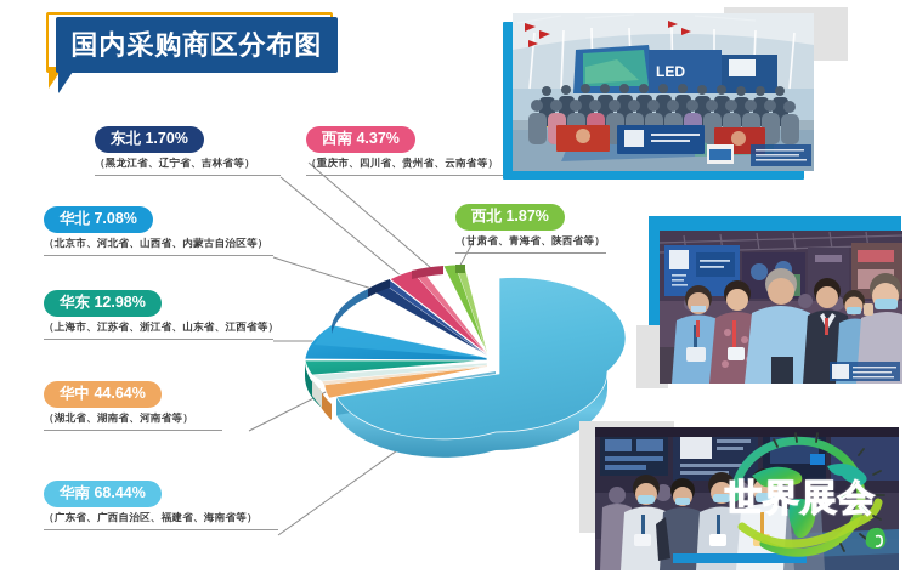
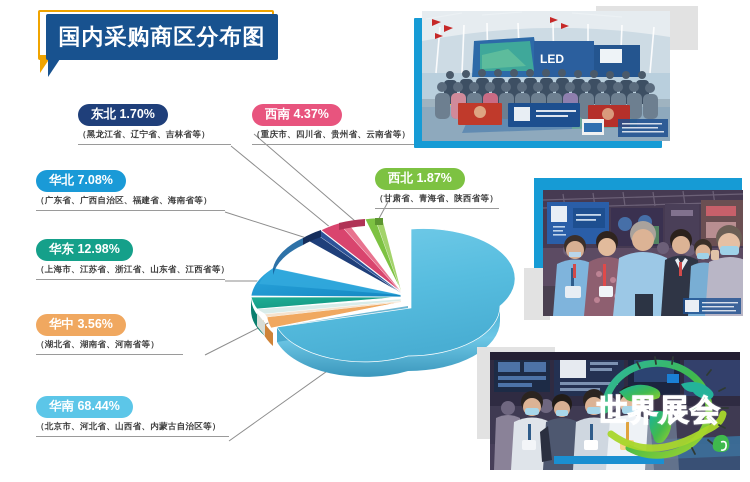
  国内采购商区分布图
  东北 1.70%
  （黑龙江省、辽宁省、吉林省等）
  西南 4.37%
  （重庆市、四川省、贵州省、云南省等）
  西北 1.87%
  （甘肃省、青海省、陕西省等）
  华北 7.08%
- （北京市、河北省、山西省、内蒙古自治区等）
+ （广东省、广西自治区、福建省、海南省等）
  华东 12.98%
  （上海市、江苏省、浙江省、山东省、江西省等）
- 华中 44.64%
+ 华中 3.56%
  （湖北省、湖南省、河南省等）
  华南 68.44%
- （广东省、广西自治区、福建省、海南省等）
+ （北京市、河北省、山西省、内蒙古自治区等）
  LED
  世界展会
